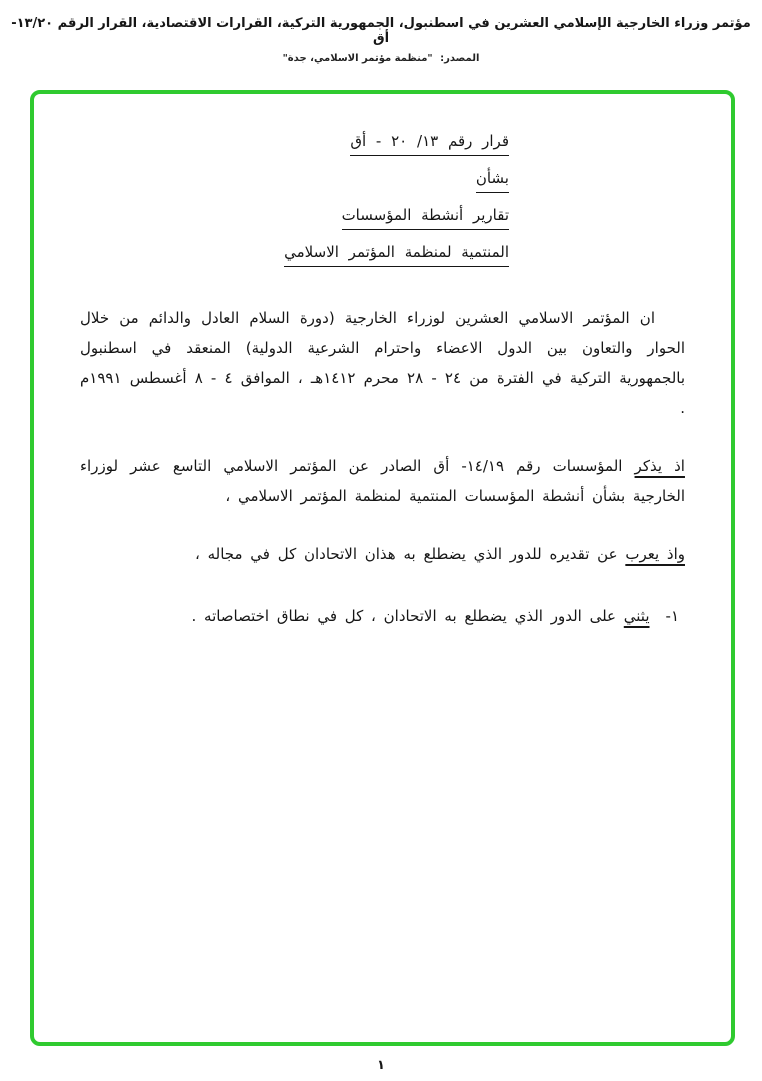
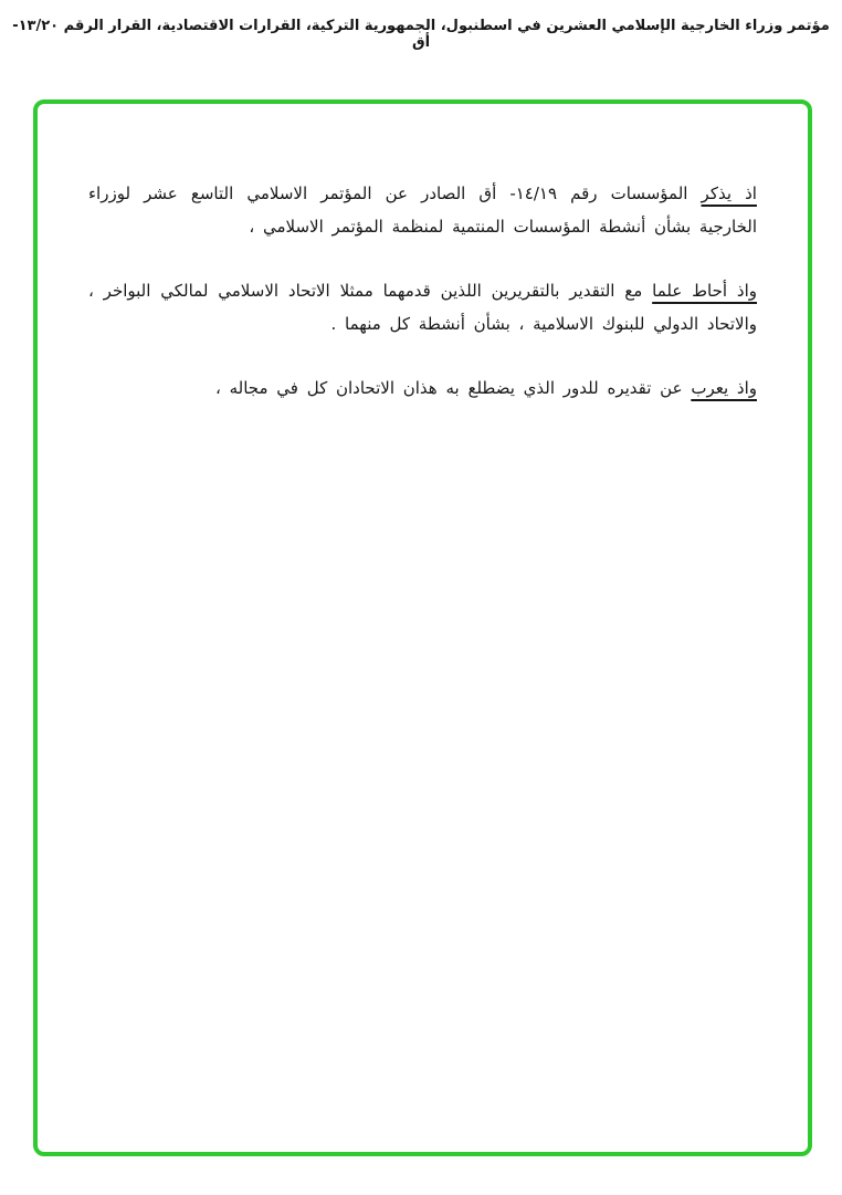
  مؤتمر وزراء الخارجية الإسلامي العشرين في اسطنبول، الجمهورية التركية، القرارات الاقتصادية، القرار الرقم ١٣/٢٠-أق
- المصدر: "منظمة مؤتمر الاسلامي، جدة"
- قرار رقم ١٣/ ٢٠ - أق
- بشأن
- تقارير أنشطة المؤسسات
- المنتمية لمنظمة المؤتمر الاسلامي
- ان المؤتمر الاسلامي العشرين لوزراء الخارجية (دورة السلام العادل والدائم من خلال الحوار والتعاون بين الدول الاعضاء واحترام الشرعية الدولية) المنعقد في اسطنبول بالجمهورية التركية في الفترة من ٢٤ - ٢٨ محرم ١٤١٢هـ ، الموافق ٤ - ٨ أغسطس ١٩٩١م .
  اذ يذكر المؤسسات رقم ١٤/١٩- أق الصادر عن المؤتمر الاسلامي التاسع عشر لوزراء الخارجية بشأن أنشطة المؤسسات المنتمية لمنظمة المؤتمر الاسلامي ،
+ واذ أحاط علما مع التقدير بالتقريرين اللذين قدمهما ممثلا الاتحاد الاسلامي لمالكي البواخر ، والاتحاد الدولي للبنوك الاسلامية ، بشأن أنشطة كل منهما .
  واذ يعرب عن تقديره للدور الذي يضطلع به هذان الاتحادان كل في مجاله ،
- ١-
- يثني على الدور الذي يضطلع به الاتحادان ، كل في نطاق اختصاصاته .
- ١
